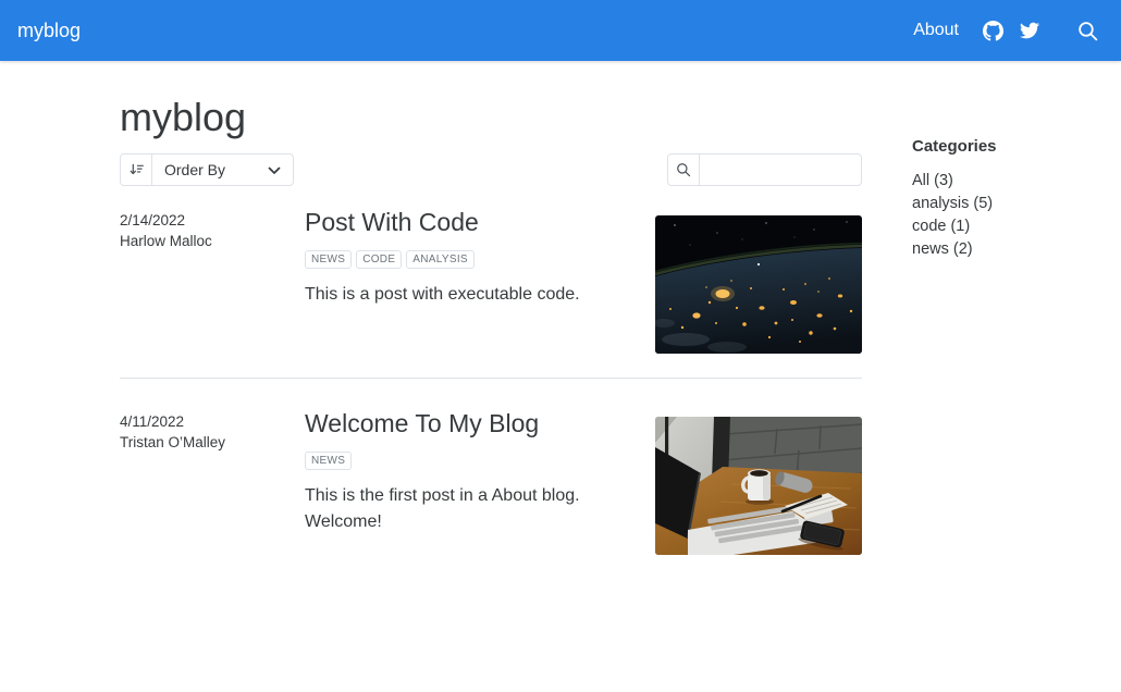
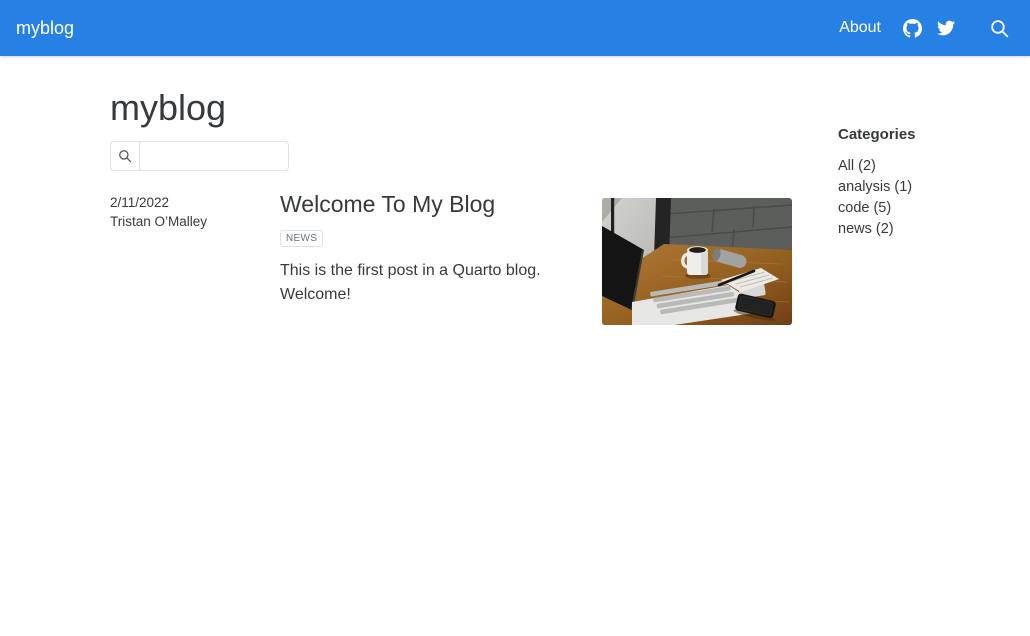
  myblog
  About
  myblog
- Order By
- 2/14/2022
- Harlow Malloc
- Post With Code
- NEWS CODE ANALYSIS
- This is a post with executable code.
- 4/11/2022
+ 2/11/2022
  Tristan O’Malley
  Welcome To My Blog
  NEWS
- This is the first post in a About blog. Welcome!
+ This is the first post in a Quarto blog. Welcome!
  Categories
- All (3)
+ All (2)
- analysis (5)
+ analysis (1)
- code (1)
+ code (5)
  news (2)
